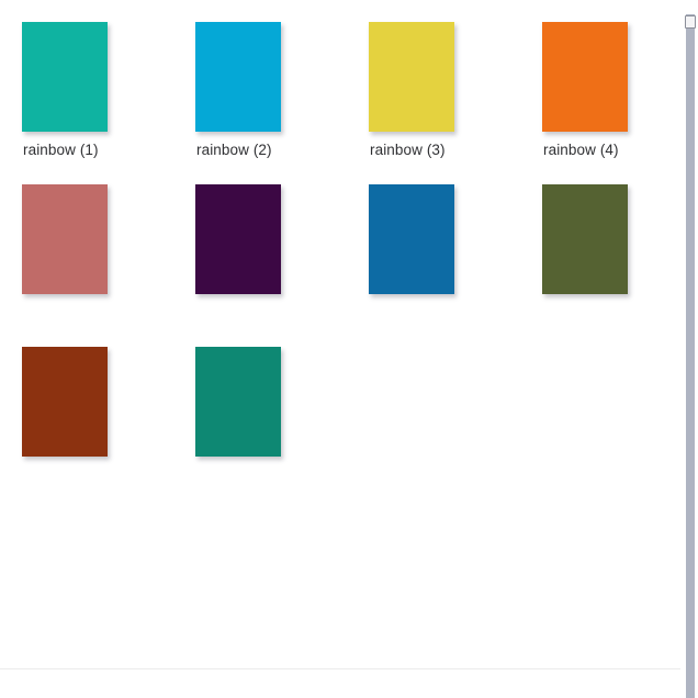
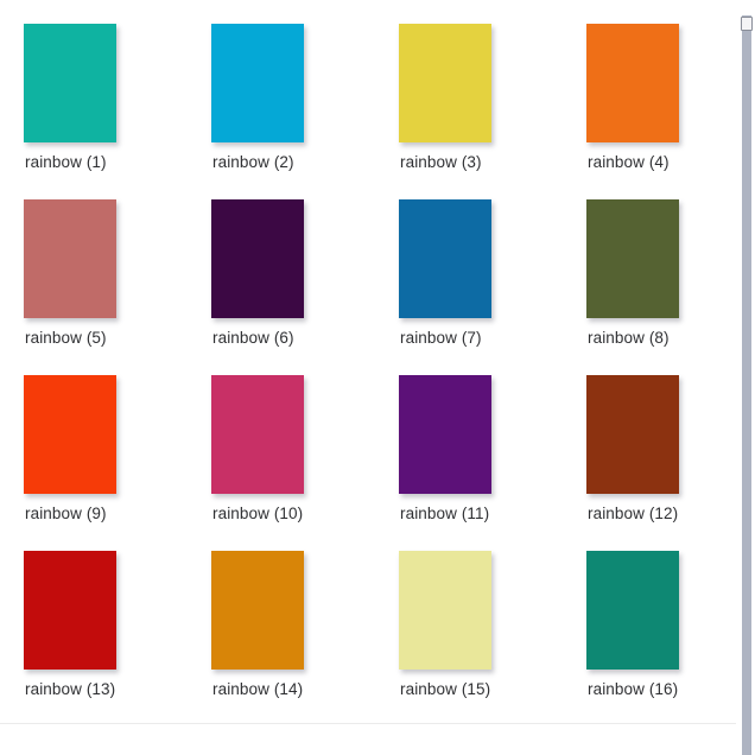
  rainbow (1)
  rainbow (2)
  rainbow (3)
  rainbow (4)
+ rainbow (5)
+ rainbow (6)
+ rainbow (7)
+ rainbow (8)
+ rainbow (9)
+ rainbow (10)
+ rainbow (11)
+ rainbow (12)
+ rainbow (13)
+ rainbow (14)
+ rainbow (15)
+ rainbow (16)
